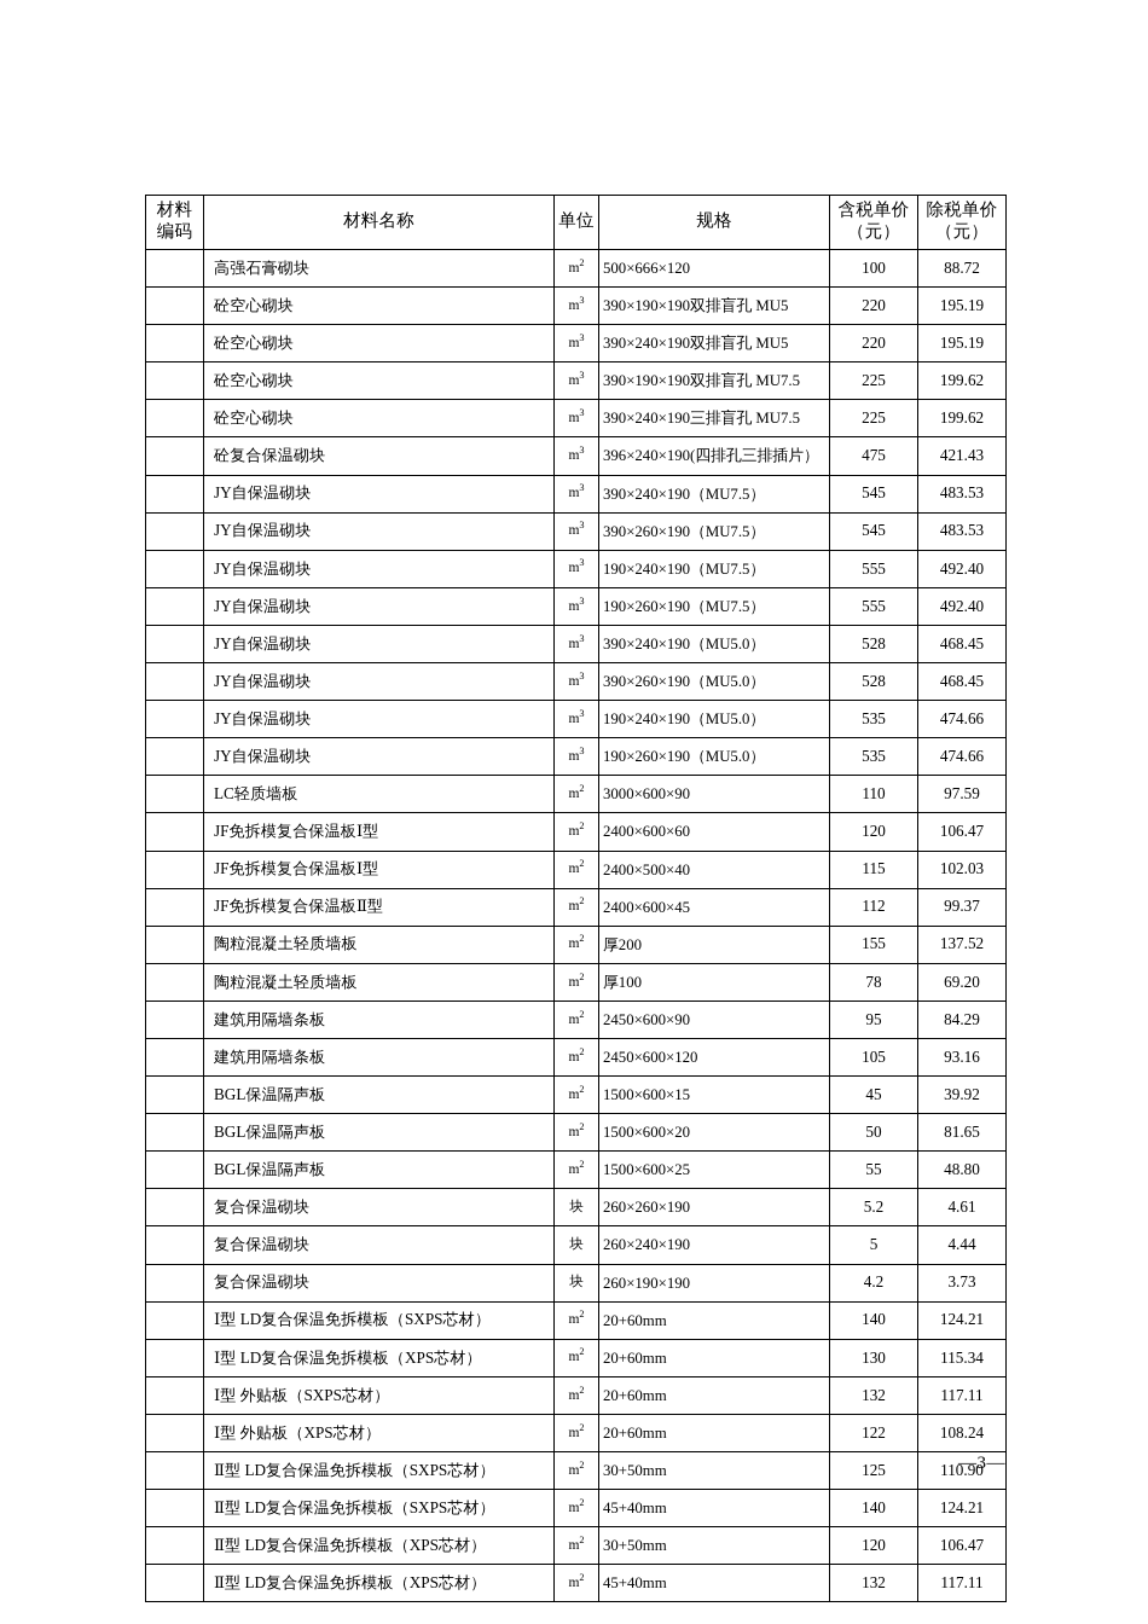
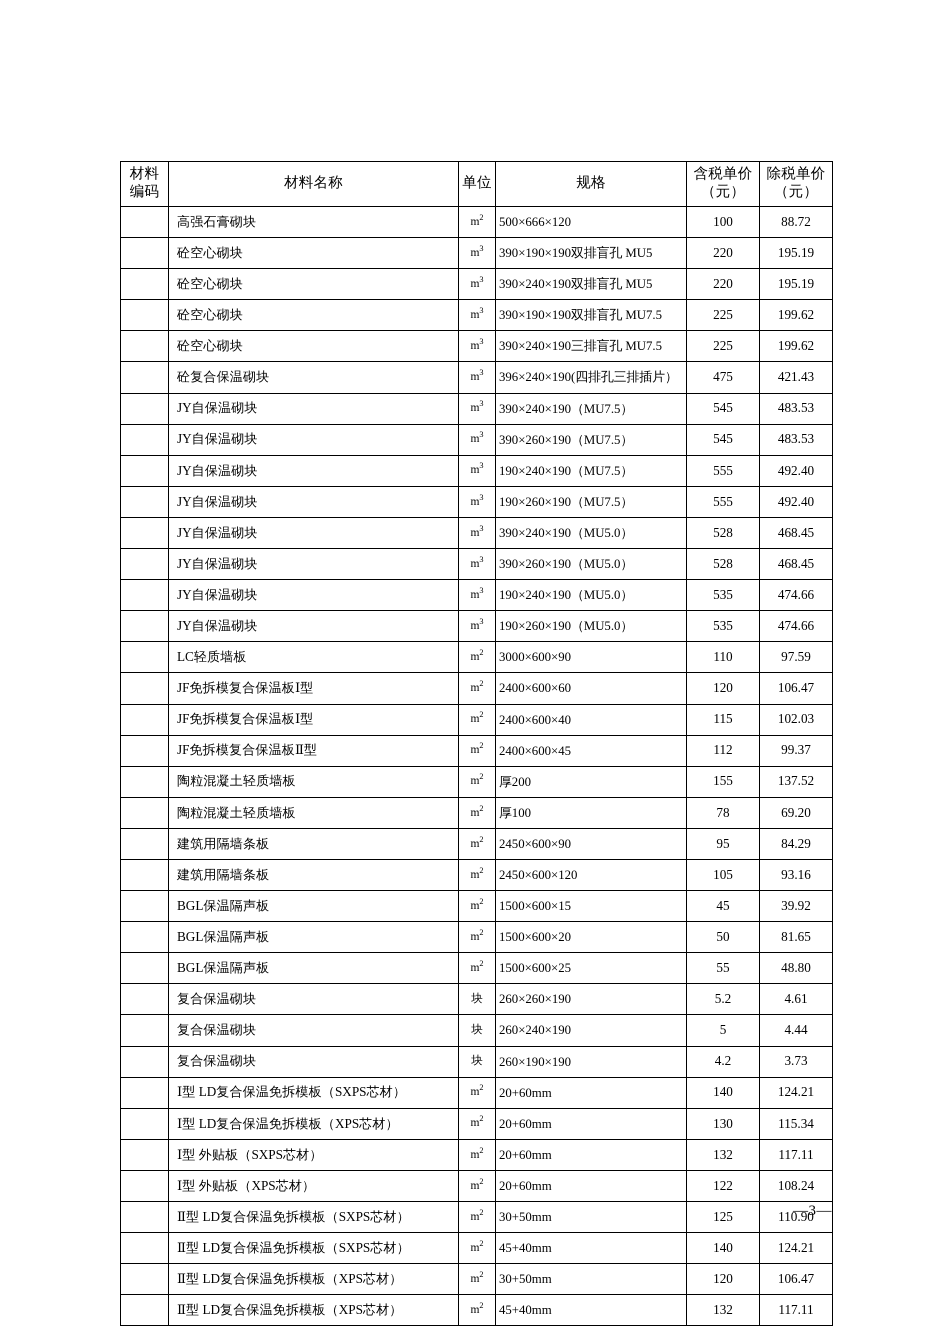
  材料编码	材料名称	单位	规格	含税单价（元）	除税单价（元）
  	高强石膏砌块	m2	500×666×120	100	88.72
  	砼空心砌块	m3	390×190×190双排盲孔 MU5	220	195.19
  	砼空心砌块	m3	390×240×190双排盲孔 MU5	220	195.19
  	砼空心砌块	m3	390×190×190双排盲孔 MU7.5	225	199.62
  	砼空心砌块	m3	390×240×190三排盲孔 MU7.5	225	199.62
  	砼复合保温砌块	m3	396×240×190(四排孔三排插片）	475	421.43
  	JY自保温砌块	m3	390×240×190（MU7.5）	545	483.53
  	JY自保温砌块	m3	390×260×190（MU7.5）	545	483.53
  	JY自保温砌块	m3	190×240×190（MU7.5）	555	492.40
  	JY自保温砌块	m3	190×260×190（MU7.5）	555	492.40
  	JY自保温砌块	m3	390×240×190（MU5.0）	528	468.45
  	JY自保温砌块	m3	390×260×190（MU5.0）	528	468.45
  	JY自保温砌块	m3	190×240×190（MU5.0）	535	474.66
  	JY自保温砌块	m3	190×260×190（MU5.0）	535	474.66
  	LC轻质墙板	m2	3000×600×90	110	97.59
  	JF免拆模复合保温板Ⅰ型	m2	2400×600×60	120	106.47
- 	JF免拆模复合保温板Ⅰ型	m2	2400×500×40	115	102.03
+ 	JF免拆模复合保温板Ⅰ型	m2	2400×600×40	115	102.03
  	JF免拆模复合保温板Ⅱ型	m2	2400×600×45	112	99.37
  	陶粒混凝土轻质墙板	m2	厚200	155	137.52
  	陶粒混凝土轻质墙板	m2	厚100	78	69.20
  	建筑用隔墙条板	m2	2450×600×90	95	84.29
  	建筑用隔墙条板	m2	2450×600×120	105	93.16
  	BGL保温隔声板	m2	1500×600×15	45	39.92
  	BGL保温隔声板	m2	1500×600×20	50	81.65
  	BGL保温隔声板	m2	1500×600×25	55	48.80
  	复合保温砌块	块	260×260×190	5.2	4.61
  	复合保温砌块	块	260×240×190	5	4.44
  	复合保温砌块	块	260×190×190	4.2	3.73
  	Ⅰ型 LD复合保温免拆模板（SXPS芯材）	m2	20+60mm	140	124.21
  	Ⅰ型 LD复合保温免拆模板（XPS芯材）	m2	20+60mm	130	115.34
  	Ⅰ型 外贴板（SXPS芯材）	m2	20+60mm	132	117.11
  	Ⅰ型 外贴板（XPS芯材）	m2	20+60mm	122	108.24
  	Ⅱ型 LD复合保温免拆模板（SXPS芯材）	m2	30+50mm	125	110.90
  	Ⅱ型 LD复合保温免拆模板（SXPS芯材）	m2	45+40mm	140	124.21
  	Ⅱ型 LD复合保温免拆模板（XPS芯材）	m2	30+50mm	120	106.47
  	Ⅱ型 LD复合保温免拆模板（XPS芯材）	m2	45+40mm	132	117.11
  —3—
